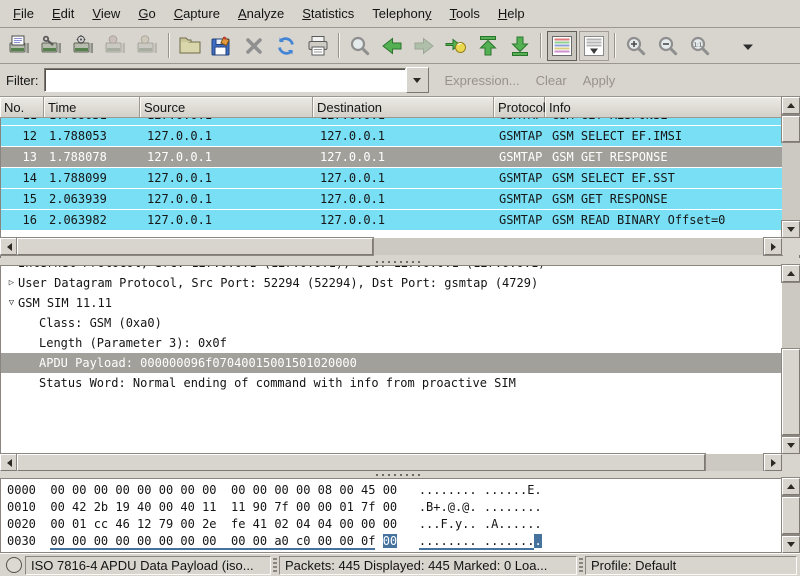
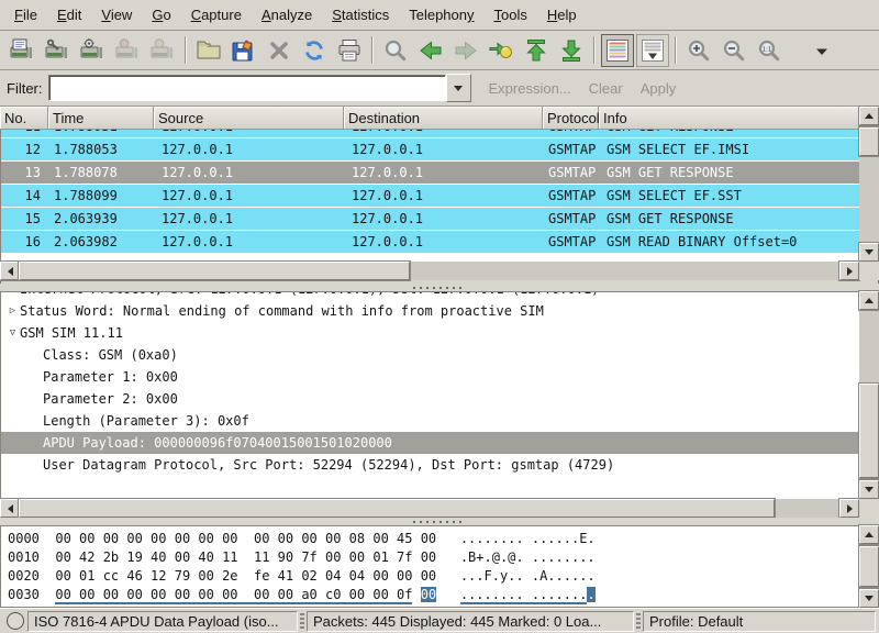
  File
  Edit
  View
  Go
  Capture
  Analyze
  Statistics
  Telephony
  Tools
  Help
  Filter:
  Expression...
  Clear
  Apply
  No.
  Time
  Source
  Destination
  Protoco
  Info
  12
  1.788053
  127.0.0.1
  127.0.0.1
  GSMTAP
  GSM SELECT EF.IMSI
  13
  1.788078
  127.0.0.1
  127.0.0.1
  GSMTAP
  GSM GET RESPONSE
  14
  1.788099
  127.0.0.1
  127.0.0.1
  GSMTAP
  GSM SELECT EF.SST
  15
  2.063939
  127.0.0.1
  127.0.0.1
  GSMTAP
  GSM GET RESPONSE
  16
  2.063982
  127.0.0.1
  127.0.0.1
  GSMTAP
  GSM READ BINARY Offset=0
  ▷
- User Datagram Protocol, Src Port: 52294 (52294), Dst Port: gsmtap (4729)
+ Status Word: Normal ending of command with info from proactive SIM
  ▽
  GSM SIM 11.11
  Class: GSM (0xa0)
+ Parameter 1: 0x00
+ Parameter 2: 0x00
  Length (Parameter 3): 0x0f
  APDU Payload: 000000096f07040015001501020000
- Status Word: Normal ending of command with info from proactive SIM
+ User Datagram Protocol, Src Port: 52294 (52294), Dst Port: gsmtap (4729)
  0000 00 00 00 00 00 00 00 00 00 00 00 00 08 00 45 00 ........ ......E.
  0010 00 42 2b 19 40 00 40 11 11 90 7f 00 00 01 7f 00 .B+.@.@. ........
  0020 00 01 cc 46 12 79 00 2e fe 41 02 04 04 00 00 00 ...F.y.. .A......
  0030 00 00 00 00 00 00 00 00 00 00 a0 c0 00 00 0f 00 ........ ........
  ISO 7816-4 APDU Data Payload (iso...
  Packets: 445 Displayed: 445 Marked: 0 Loa...
  Profile: Default
